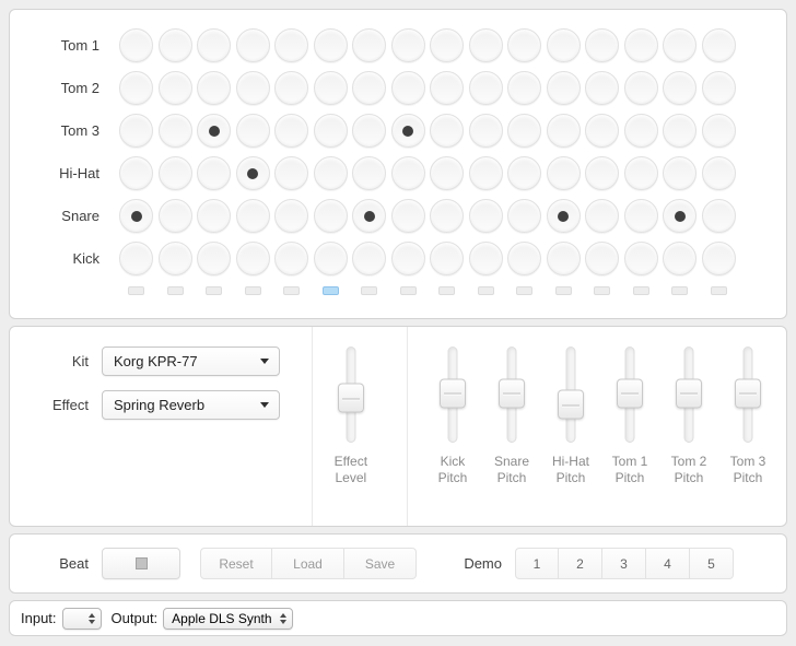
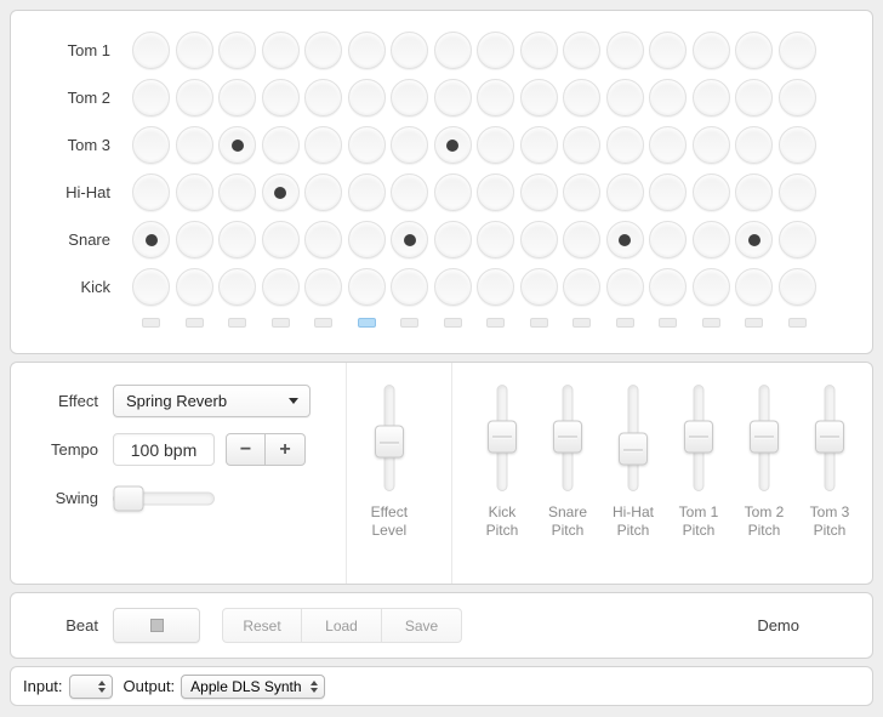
  Tom 1
  Tom 2
  Tom 3
  Hi-Hat
  Snare
  Kick
- Kit
- Korg KPR-77
  Effect
  Spring Reverb
+ Tempo
+ 100 bpm
+ −
+ +
+ Swing
  Effect
  Level
  Kick
  Pitch
  Snare
  Pitch
  Hi-Hat
  Pitch
  Tom 1
  Pitch
  Tom 2
  Pitch
  Tom 3
  Pitch
  Beat
  Reset
  Load
  Save
  Demo
- 1
- 2
- 3
- 4
- 5
  Input:
  Output:
  Apple DLS Synth
